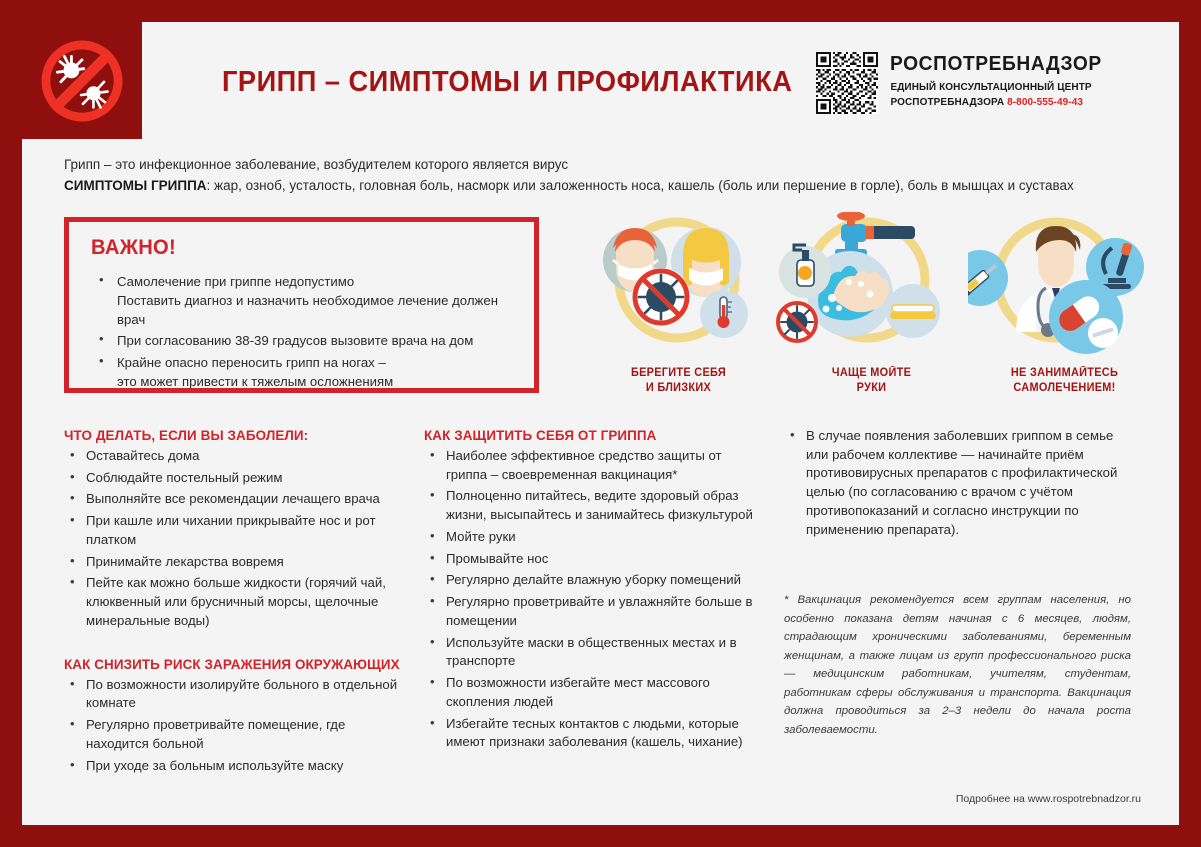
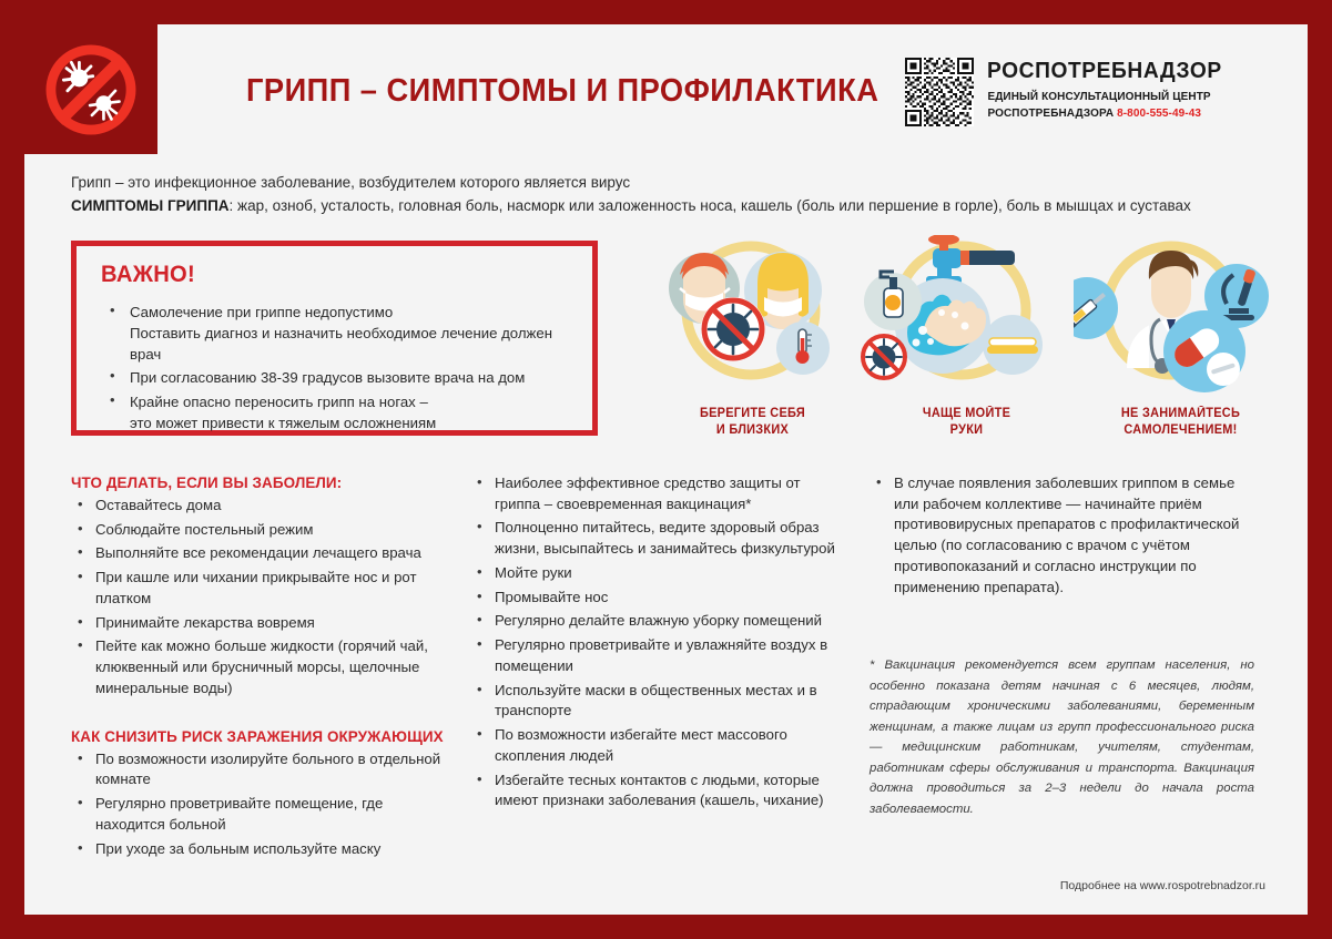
  ГРИПП – СИМПТОМЫ И ПРОФИЛАКТИКА
  РОСПОТРЕБНАДЗОР
  ЕДИНЫЙ КОНСУЛЬТАЦИОННЫЙ ЦЕНТР
  РОСПОТРЕБНАДЗОРА 8-800-555-49-43
  Грипп – это инфекционное заболевание, возбудителем которого является вирус
  СИМПТОМЫ ГРИППА: жар, озноб, усталость, головная боль, насморк или заложенность носа, кашель (боль или першение в горле), боль в мышцах и суставах
  ВАЖНО!
  Самолечение при гриппе недопустимо
  Поставить диагноз и назначить необходимое лечение должен врач
  При согласованию 38-39 градусов вызовите врача на дом
  Крайне опасно переносить грипп на ногах –
  это может привести к тяжелым осложнениям
  БЕРЕГИТЕ СЕБЯ
  И БЛИЗКИХ
  ЧАЩЕ МОЙТЕ
  РУКИ
  НЕ ЗАНИМАЙТЕСЬ
  САМОЛЕЧЕНИЕМ!
  ЧТО ДЕЛАТЬ, ЕСЛИ ВЫ ЗАБОЛЕЛИ:
  Оставайтесь дома
  Соблюдайте постельный режим
  Выполняйте все рекомендации лечащего врача
  При кашле или чихании прикрывайте нос и рот платком
  Принимайте лекарства вовремя
  Пейте как можно больше жидкости (горячий чай, клюквенный или брусничный морсы, щелочные минеральные воды)
  КАК СНИЗИТЬ РИСК ЗАРАЖЕНИЯ ОКРУЖАЮЩИХ
  По возможности изолируйте больного в отдельной комнате
  Регулярно проветривайте помещение, где находится больной
  При уходе за больным используйте маску
- КАК ЗАЩИТИТЬ СЕБЯ ОТ ГРИППА
  Наиболее эффективное средство защиты от гриппа – своевременная вакцинация*
  Полноценно питайтесь, ведите здоровый образ жизни, высыпайтесь и занимайтесь физкультурой
  Мойте руки
  Промывайте нос
  Регулярно делайте влажную уборку помещений
- Регулярно проветривайте и увлажняйте больше в помещении
+ Регулярно проветривайте и увлажняйте воздух в помещении
  Используйте маски в общественных местах и в транспорте
  По возможности избегайте мест массового скопления людей
  Избегайте тесных контактов с людьми, которые имеют признаки заболевания (кашель, чихание)
  В случае появления заболевших гриппом в семье или рабочем коллективе — начинайте приём противовирусных препаратов с профилактической целью (по согласованию с врачом с учётом противопоказаний и согласно инструкции по применению препарата).
  * Вакцинация рекомендуется всем группам населения, но особенно показана детям начиная с 6 месяцев, людям, страдающим хроническими заболеваниями, беременным женщинам, а также лицам из групп профессионального риска — медицинским работникам, учителям, студентам, работникам сферы обслуживания и транспорта. Вакцинация должна проводиться за 2–3 недели до начала роста заболеваемости.
  Подробнее на www.rospotrebnadzor.ru
